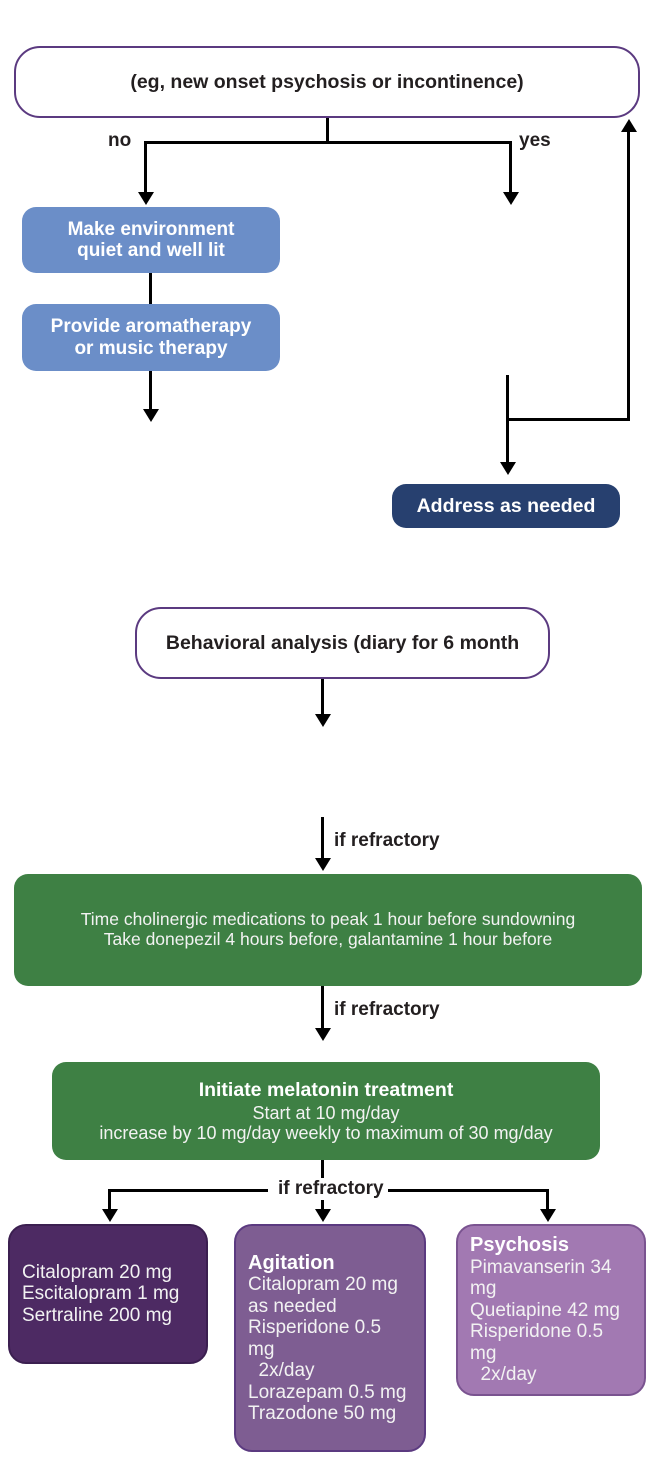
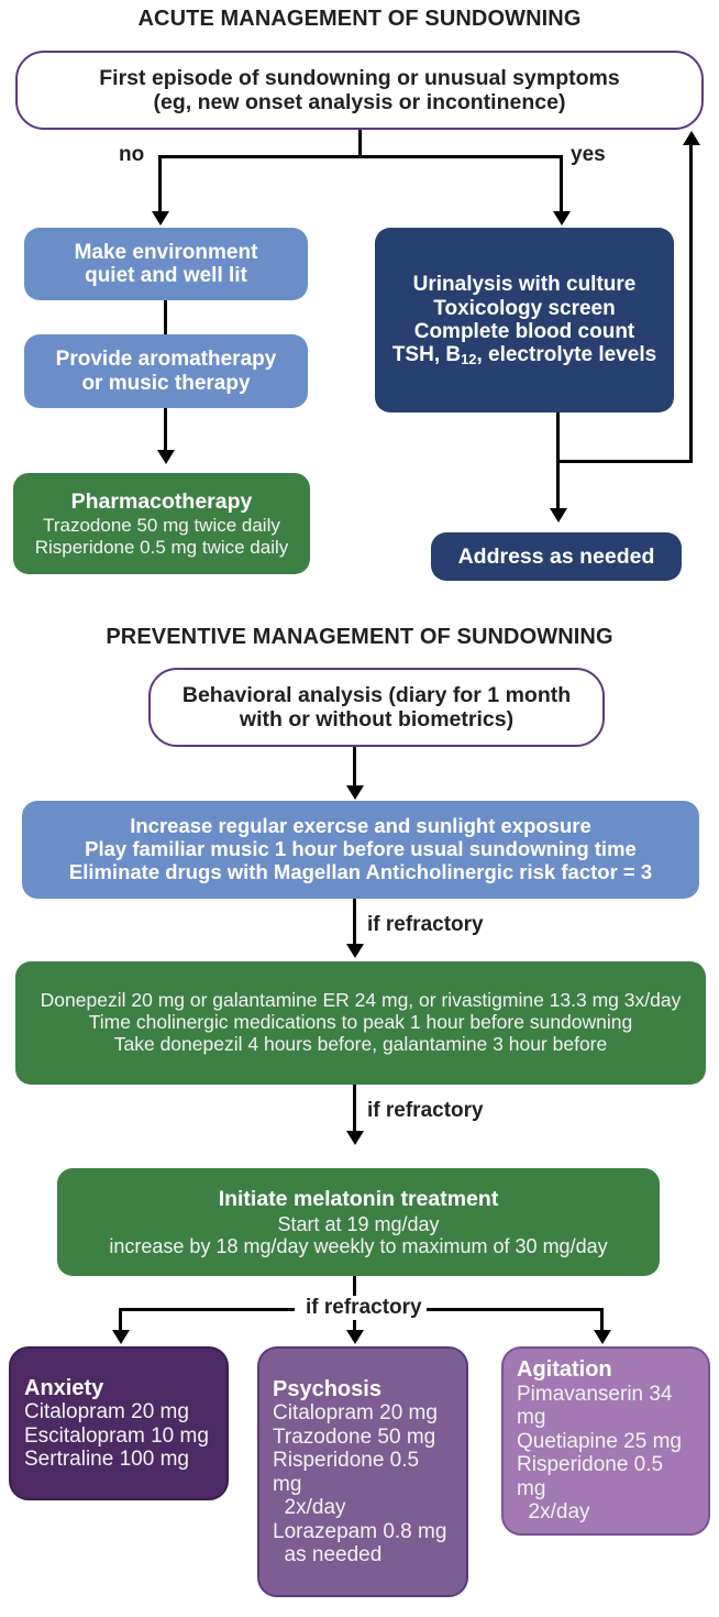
+ ACUTE MANAGEMENT OF SUNDOWNING
+ First episode of sundowning or unusual symptoms
- (eg, new onset psychosis or incontinence)
+ (eg, new onset analysis or incontinence)
  no
  yes
  Make environment
  quiet and well lit
  Provide aromatherapy
  or music therapy
+ Pharmacotherapy
+ Trazodone 50 mg twice daily
+ Risperidone 0.5 mg twice daily
+ Urinalysis with culture
+ Toxicology screen
+ Complete blood count
+ TSH, B12, electrolyte levels
  Address as needed
+ PREVENTIVE MANAGEMENT OF SUNDOWNING
- Behavioral analysis (diary for 6 month
+ Behavioral analysis (diary for 1 month
+ with or without biometrics)
+ Increase regular exercse and sunlight exposure
+ Play familiar music 1 hour before usual sundowning time
+ Eliminate drugs with Magellan Anticholinergic risk factor = 3
  if refractory
+ Donepezil 20 mg or galantamine ER 24 mg, or rivastigmine 13.3 mg 3x/day
  Time cholinergic medications to peak 1 hour before sundowning
- Take donepezil 4 hours before, galantamine 1 hour before
+ Take donepezil 4 hours before, galantamine 3 hour before
  if refractory
  Initiate melatonin treatment
- Start at 10 mg/day
+ Start at 19 mg/day
- increase by 10 mg/day weekly to maximum of 30 mg/day
+ increase by 18 mg/day weekly to maximum of 30 mg/day
  if refractory
+ Anxiety
  Citalopram 20 mg
- Escitalopram 1 mg
+ Escitalopram 10 mg
- Sertraline 200 mg
+ Sertraline 100 mg
- Agitation
+ Psychosis
  Citalopram 20 mg
- as needed
+ Trazodone 50 mg
  Risperidone 0.5 mg
  2x/day
- Lorazepam 0.5 mg
+ Lorazepam 0.8 mg
- Trazodone 50 mg
+ as needed
- Psychosis
+ Agitation
  Pimavanserin 34 mg
- Quetiapine 42 mg
+ Quetiapine 25 mg
  Risperidone 0.5 mg
  2x/day
